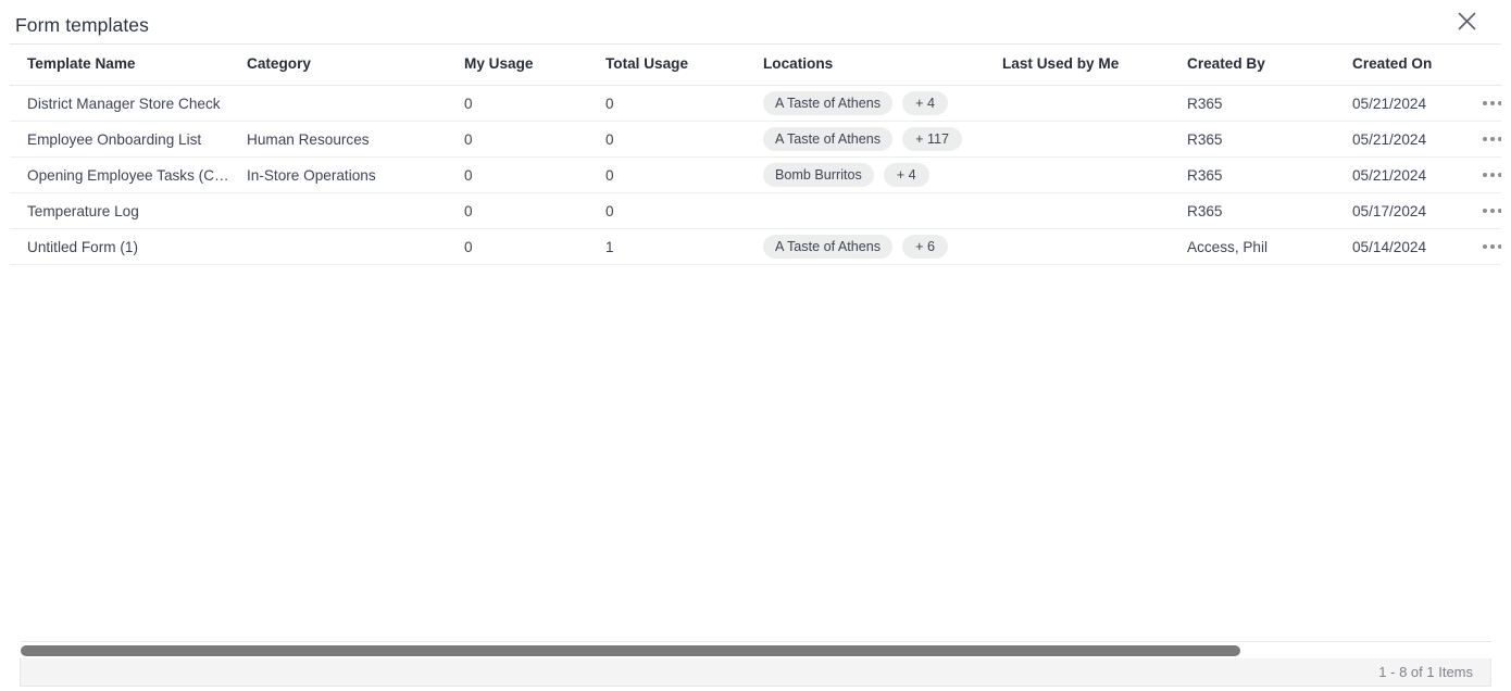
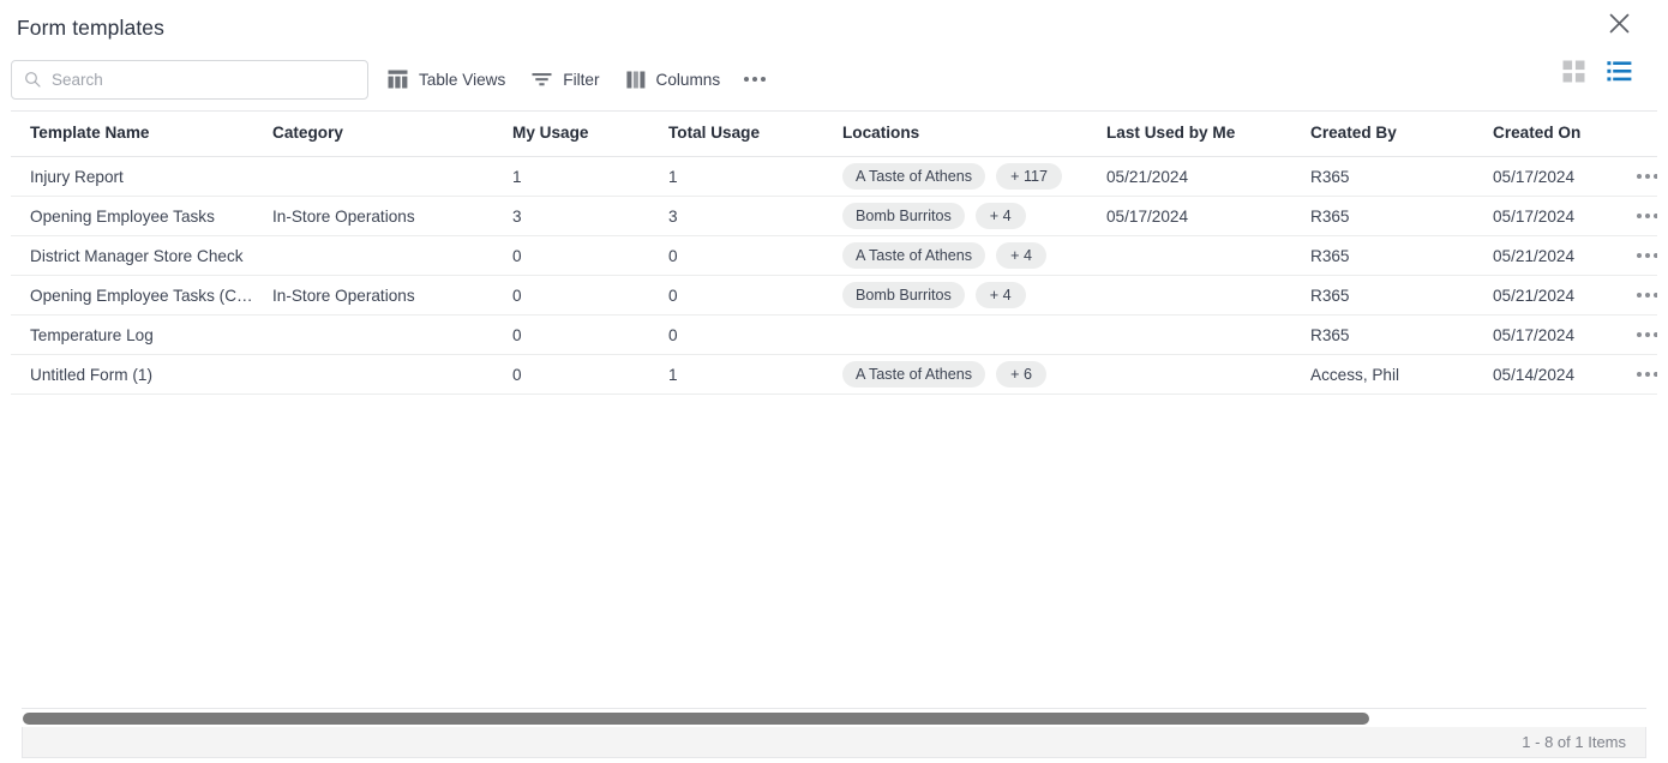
  Form templates
+ Search
+ Table Views
+ Filter
+ Columns
  Template Name	Category	My Usage	Total Usage	Locations	Last Used by Me	Created By	Created On
+ Injury Report		1	1	A Taste of Athens + 117	05/21/2024	R365	05/17/2024
+ Opening Employee Tasks	In-Store Operations	3	3	Bomb Burritos + 4	05/17/2024	R365	05/17/2024
  District Manager Store Check		0	0	A Taste of Athens + 4		R365	05/21/2024
- Employee Onboarding List	Human Resources	0	0	A Taste of Athens + 117		R365	05/21/2024
  Opening Employee Tasks (C…	In-Store Operations	0	0	Bomb Burritos + 4		R365	05/21/2024
  Temperature Log		0	0			R365	05/17/2024
  Untitled Form (1)		0	1	A Taste of Athens + 6		Access, Phil	05/14/2024
  1 - 8 of 1 Items
